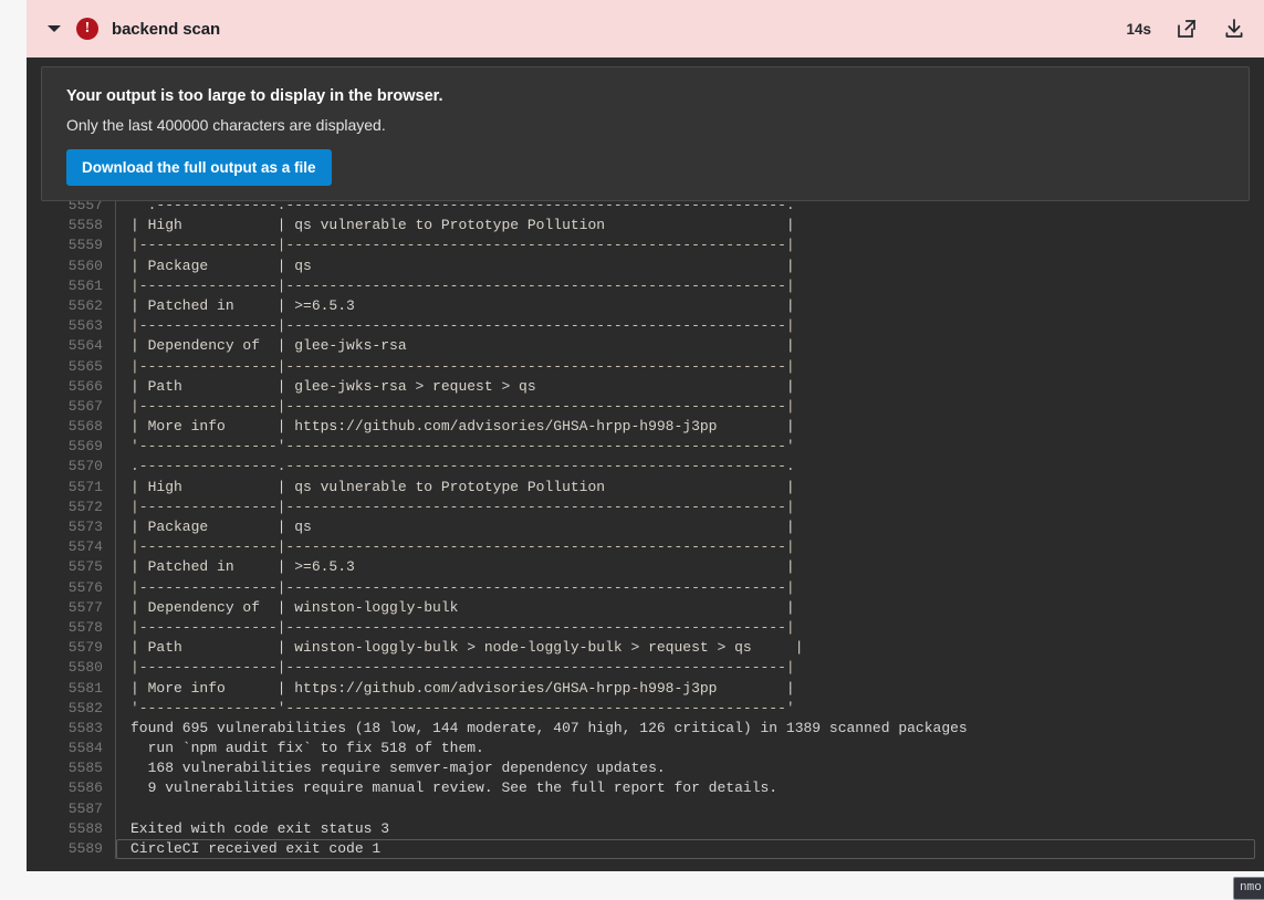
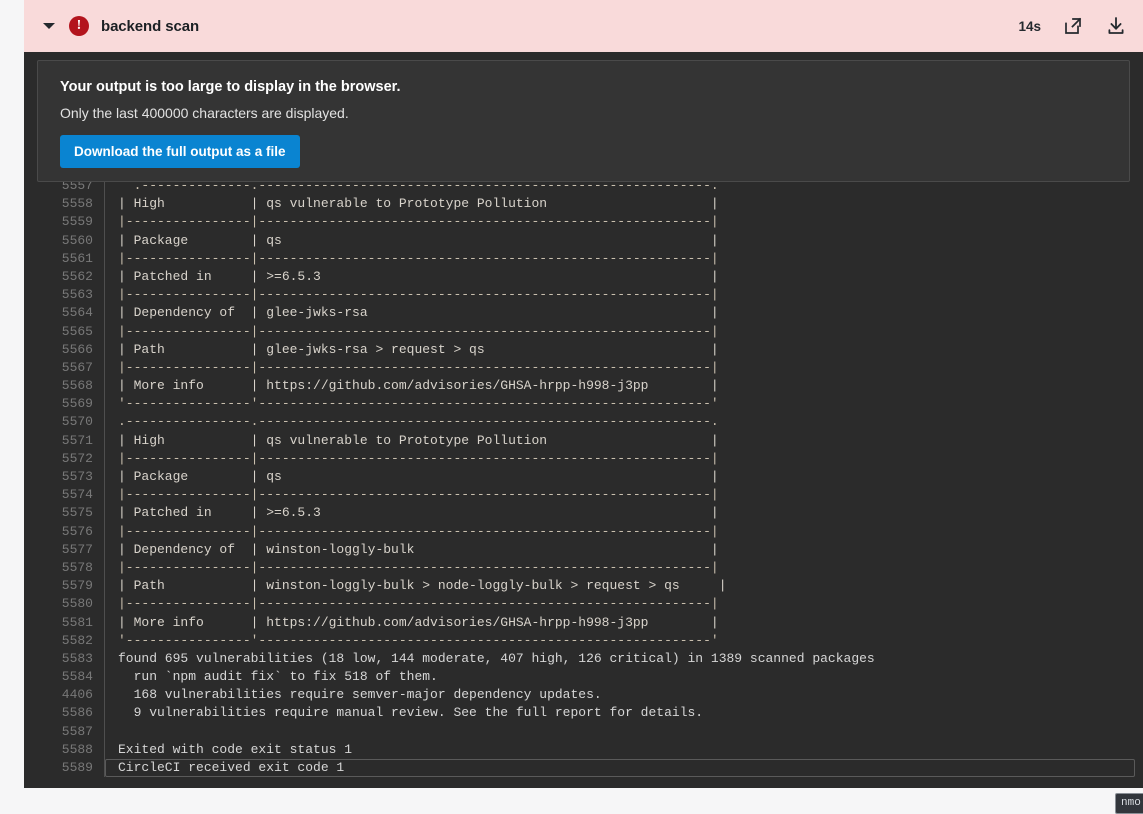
  !
  backend scan
  14s
  Your output is too large to display in the browser.
  Only the last 400000 characters are displayed.
  Download the full output as a file
  5557
  .--------------.----------------------------------------------------------.
  5558
  | High | qs vulnerable to Prototype Pollution |
  5559
  |----------------|----------------------------------------------------------|
  5560
  | Package | qs |
  5561
  |----------------|----------------------------------------------------------|
  5562
  | Patched in | >=6.5.3 |
  5563
  |----------------|----------------------------------------------------------|
  5564
  | Dependency of | glee-jwks-rsa |
  5565
  |----------------|----------------------------------------------------------|
  5566
  | Path | glee-jwks-rsa > request > qs |
  5567
  |----------------|----------------------------------------------------------|
  5568
  | More info | https://github.com/advisories/GHSA-hrpp-h998-j3pp |
  5569
  '----------------'----------------------------------------------------------'
  5570
  .----------------.----------------------------------------------------------.
  5571
  | High | qs vulnerable to Prototype Pollution |
  5572
  |----------------|----------------------------------------------------------|
  5573
  | Package | qs |
  5574
  |----------------|----------------------------------------------------------|
  5575
  | Patched in | >=6.5.3 |
  5576
  |----------------|----------------------------------------------------------|
  5577
  | Dependency of | winston-loggly-bulk |
  5578
  |----------------|----------------------------------------------------------|
  5579
  | Path | winston-loggly-bulk > node-loggly-bulk > request > qs |
  5580
  |----------------|----------------------------------------------------------|
  5581
  | More info | https://github.com/advisories/GHSA-hrpp-h998-j3pp |
  5582
  '----------------'----------------------------------------------------------'
  5583
  found 695 vulnerabilities (18 low, 144 moderate, 407 high, 126 critical) in 1389 scanned packages
  5584
  run `npm audit fix` to fix 518 of them.
- 5585
+ 4406
  168 vulnerabilities require semver-major dependency updates.
  5586
  9 vulnerabilities require manual review. See the full report for details.
  5587
  5588
- Exited with code exit status 3
+ Exited with code exit status 1
  5589
  CircleCI received exit code 1
  nmo
